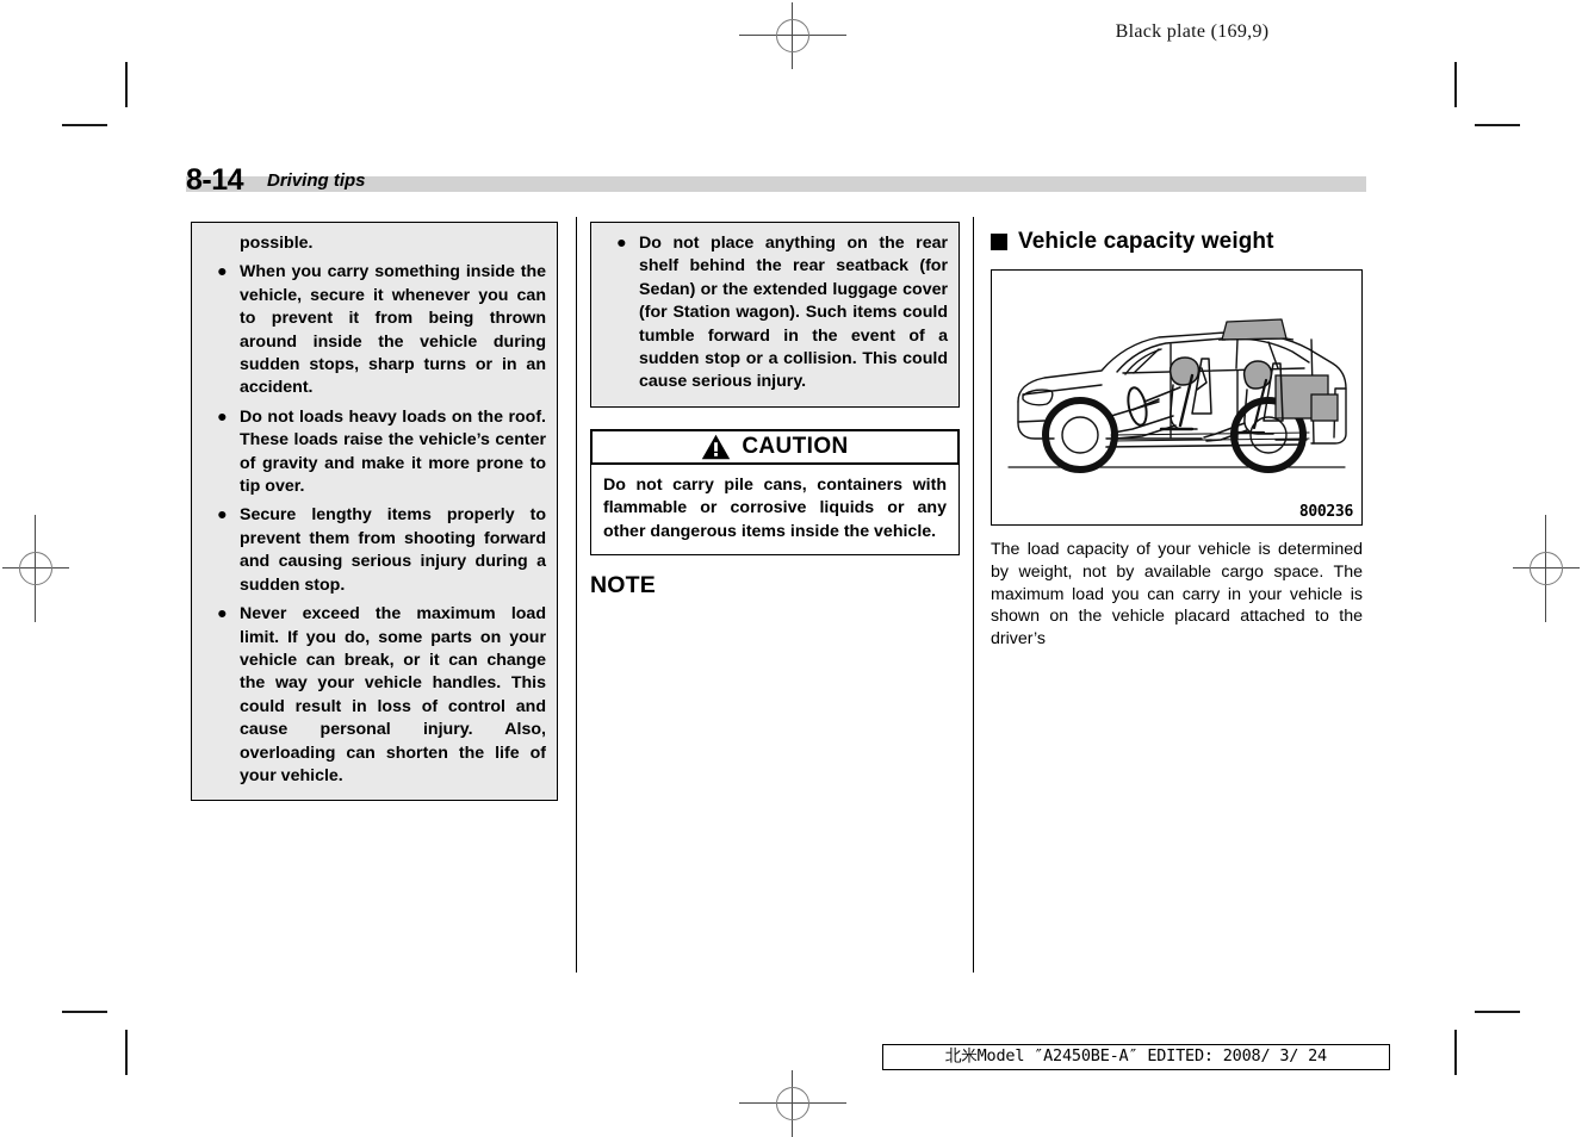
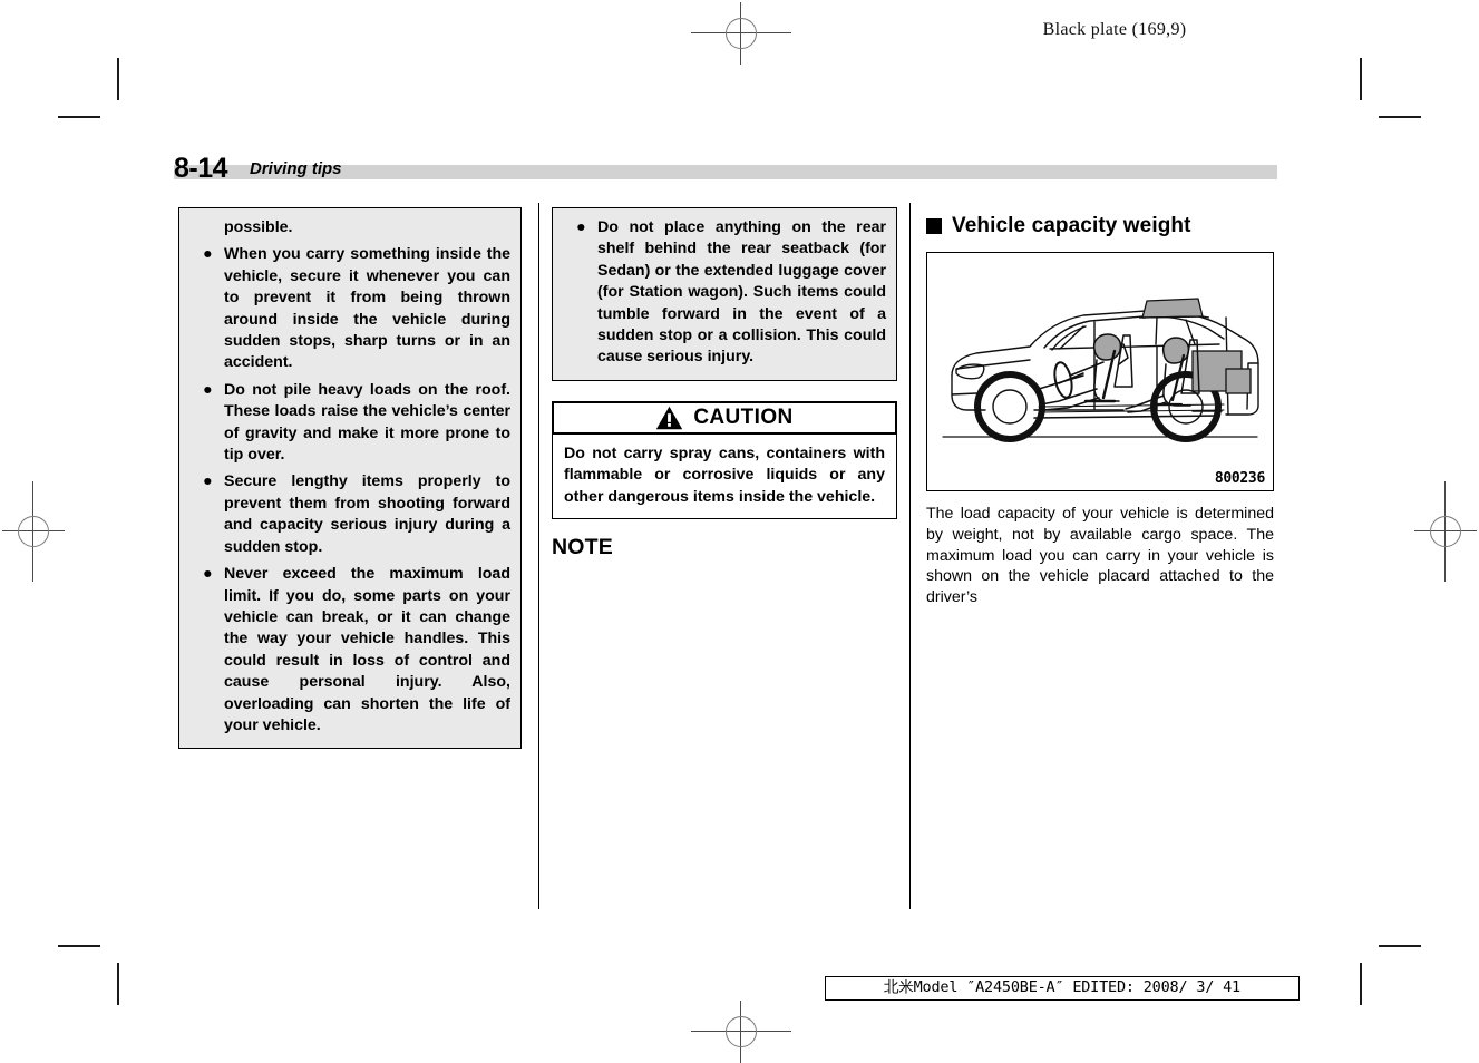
  Black plate (169,9)
  8-14
  Driving tips
  possible.
  ●
  When you carry something inside the vehicle, secure it whenever you can to prevent it from being thrown around inside the vehicle during sudden stops, sharp turns or in an accident.
  ●
- Do not loads heavy loads on the roof. These loads raise the vehicle’s center of gravity and make it more prone to tip over.
+ Do not pile heavy loads on the roof. These loads raise the vehicle’s center of gravity and make it more prone to tip over.
  ●
- Secure lengthy items properly to prevent them from shooting forward and causing serious injury during a sudden stop.
+ Secure lengthy items properly to prevent them from shooting forward and capacity serious injury during a sudden stop.
  ●
  Never exceed the maximum load limit. If you do, some parts on your vehicle can break, or it can change the way your vehicle handles. This could result in loss of control and cause personal injury. Also, overloading can shorten the life of your vehicle.
  ●
  Do not place anything on the rear shelf behind the rear seatback (for Sedan) or the extended luggage cover (for Station wagon). Such items could tumble forward in the event of a sudden stop or a collision. This could cause serious injury.
  CAUTION
- Do not carry pile cans, containers with flammable or corrosive liquids or any other dangerous items inside the vehicle.
+ Do not carry spray cans, containers with flammable or corrosive liquids or any other dangerous items inside the vehicle.
  NOTE
  Vehicle capacity weight
  800236
  The load capacity of your vehicle is determined by weight, not by available cargo space. The maximum load you can carry in your vehicle is shown on the vehicle placard attached to the driver’s
- 北米Model ″A2450BE-A″ EDITED: 2008/ 3/ 24
+ 北米Model ″A2450BE-A″ EDITED: 2008/ 3/ 41
